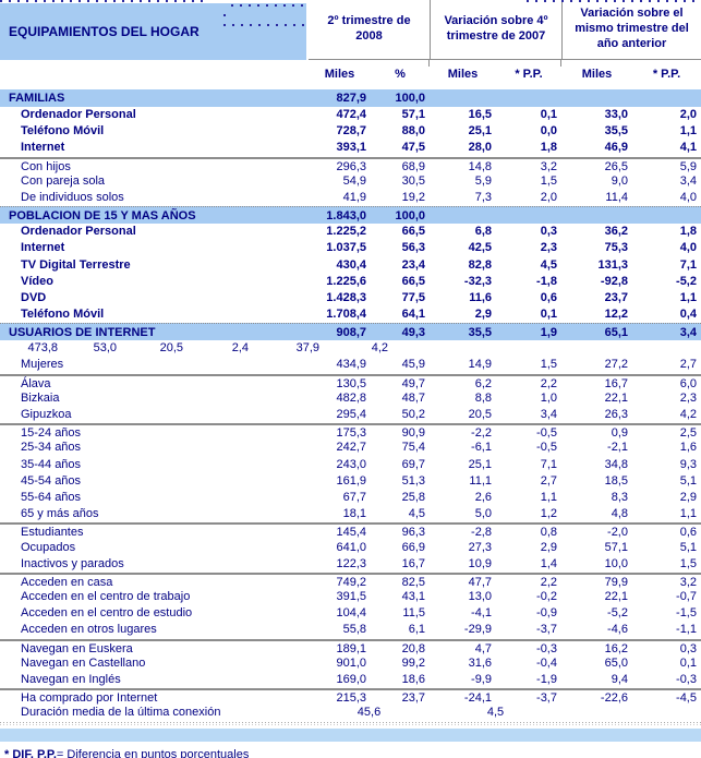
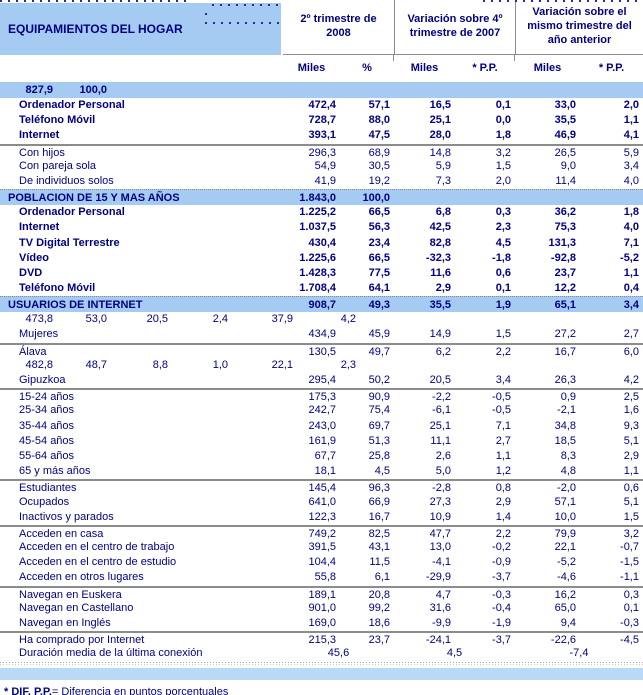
  EQUIPAMIENTOS DEL HOGAR
  2º trimestre de 2008
  Variación sobre 4º trimestre de 2007
  Variación sobre el mismo trimestre del año anterior
  Miles
  %
  Miles
  * P.P.
  Miles
  * P.P.
- FAMILIAS
  827,9
  100,0
  Ordenador Personal
  472,4
  57,1
  16,5
  0,1
  33,0
  2,0
  Teléfono Móvil
  728,7
  88,0
  25,1
  0,0
  35,5
  1,1
  Internet
  393,1
  47,5
  28,0
  1,8
  46,9
  4,1
  Con hijos
  296,3
  68,9
  14,8
  3,2
  26,5
  5,9
  Con pareja sola
  54,9
  30,5
  5,9
  1,5
  9,0
  3,4
  De individuos solos
  41,9
  19,2
  7,3
  2,0
  11,4
  4,0
  POBLACION DE 15 Y MAS AÑOS
  1.843,0
  100,0
  Ordenador Personal
  1.225,2
  66,5
  6,8
  0,3
  36,2
  1,8
  Internet
  1.037,5
  56,3
  42,5
  2,3
  75,3
  4,0
  TV Digital Terrestre
  430,4
  23,4
  82,8
  4,5
  131,3
  7,1
  Vídeo
  1.225,6
  66,5
  -32,3
  -1,8
  -92,8
  -5,2
  DVD
  1.428,3
  77,5
  11,6
  0,6
  23,7
  1,1
  Teléfono Móvil
  1.708,4
  64,1
  2,9
  0,1
  12,2
  0,4
  USUARIOS DE INTERNET
  908,7
  49,3
  35,5
  1,9
  65,1
  3,4
  473,8
  53,0
  20,5
  2,4
  37,9
  4,2
  Mujeres
  434,9
  45,9
  14,9
  1,5
  27,2
  2,7
  Álava
  130,5
  49,7
  6,2
  2,2
  16,7
  6,0
- Bizkaia
  482,8
  48,7
  8,8
  1,0
  22,1
  2,3
  Gipuzkoa
  295,4
  50,2
  20,5
  3,4
  26,3
  4,2
  15-24 años
  175,3
  90,9
  -2,2
  -0,5
  0,9
  2,5
  25-34 años
  242,7
  75,4
  -6,1
  -0,5
  -2,1
  1,6
  35-44 años
  243,0
  69,7
  25,1
  7,1
  34,8
  9,3
  45-54 años
  161,9
  51,3
  11,1
  2,7
  18,5
  5,1
  55-64 años
  67,7
  25,8
  2,6
  1,1
  8,3
  2,9
  65 y más años
  18,1
  4,5
  5,0
  1,2
  4,8
  1,1
  Estudiantes
  145,4
  96,3
  -2,8
  0,8
  -2,0
  0,6
  Ocupados
  641,0
  66,9
  27,3
  2,9
  57,1
  5,1
  Inactivos y parados
  122,3
  16,7
  10,9
  1,4
  10,0
  1,5
  Acceden en casa
  749,2
  82,5
  47,7
  2,2
  79,9
  3,2
  Acceden en el centro de trabajo
  391,5
  43,1
  13,0
  -0,2
  22,1
  -0,7
  Acceden en el centro de estudio
  104,4
  11,5
  -4,1
  -0,9
  -5,2
  -1,5
  Acceden en otros lugares
  55,8
  6,1
  -29,9
  -3,7
  -4,6
  -1,1
  Navegan en Euskera
  189,1
  20,8
  4,7
  -0,3
  16,2
  0,3
  Navegan en Castellano
  901,0
  99,2
  31,6
  -0,4
  65,0
  0,1
  Navegan en Inglés
  169,0
  18,6
  -9,9
  -1,9
  9,4
  -0,3
  Ha comprado por Internet
  215,3
  23,7
  -24,1
  -3,7
  -22,6
  -4,5
  Duración media de la última conexión
  45,6
  4,5
+ -7,4
  * DIF. P.P.= Diferencia en puntos porcentuales
